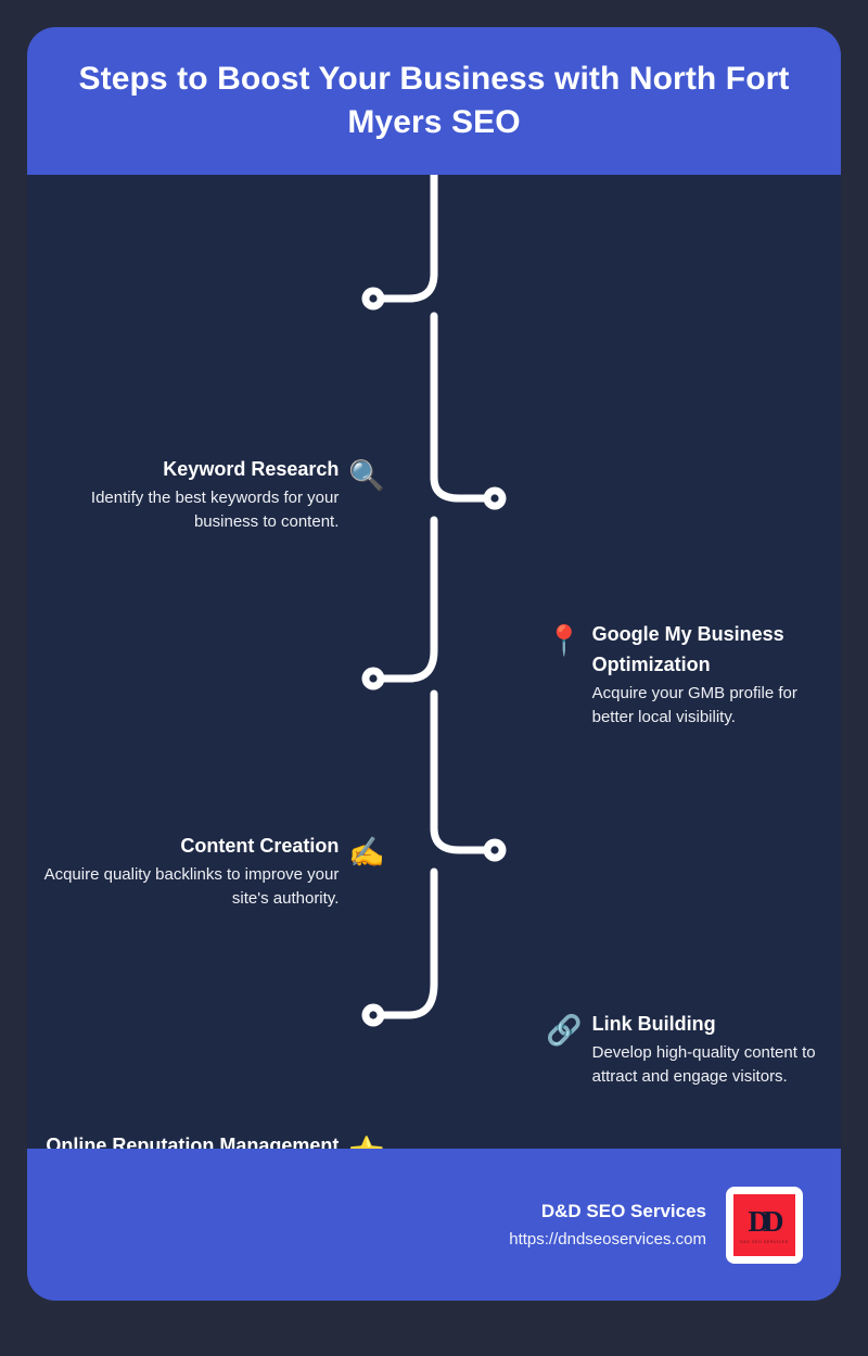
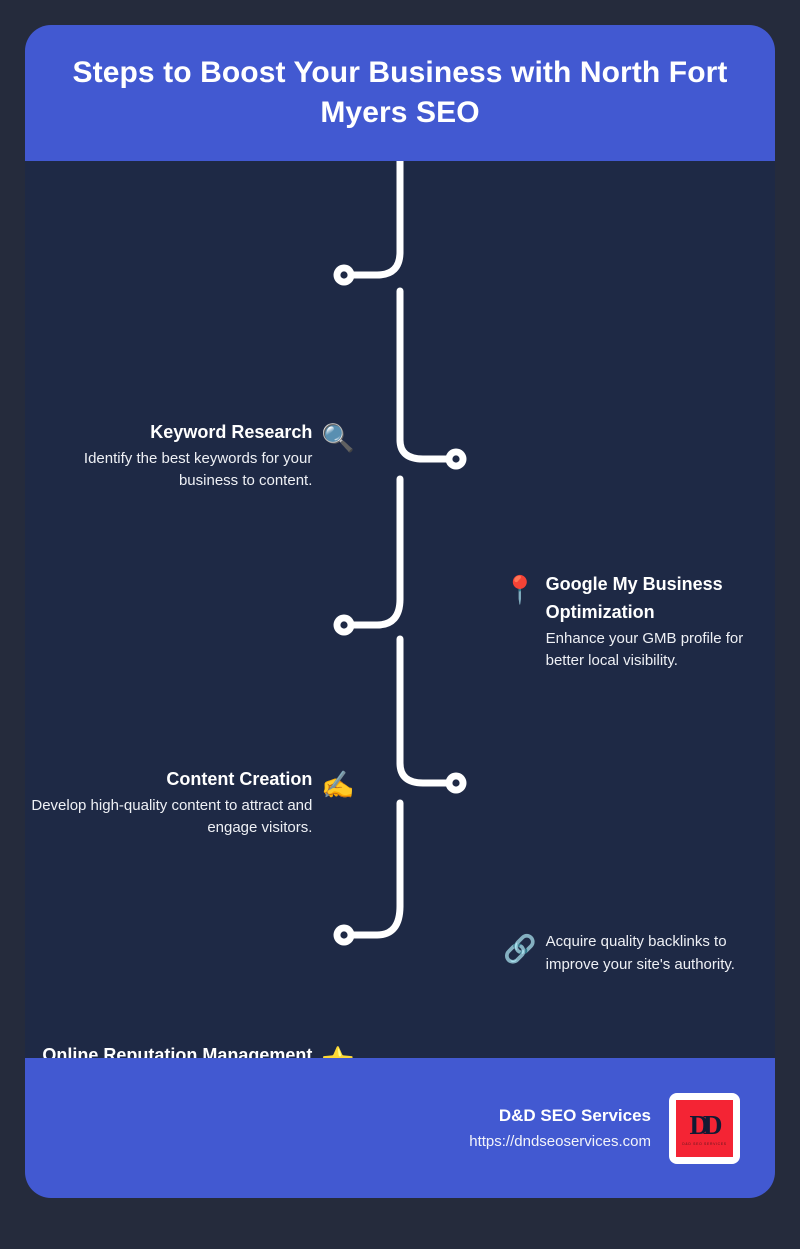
  Steps to Boost Your Business with North Fort Myers SEO
  Keyword Research
  Identify the best keywords for your business to content.
  🔍
  📍
  Google My Business Optimization
- Acquire your GMB profile for better local visibility.
+ Enhance your GMB profile for better local visibility.
  Content Creation
- Acquire quality backlinks to improve your site's authority.
+ Develop high-quality content to attract and engage visitors.
  ✍️
  🔗
- Link Building
- Develop high-quality content to attract and engage visitors.
+ Acquire quality backlinks to improve your site's authority.
  Online Reputation Management
  D&D SEO Services
  https://dndseoservices.com
  DD
